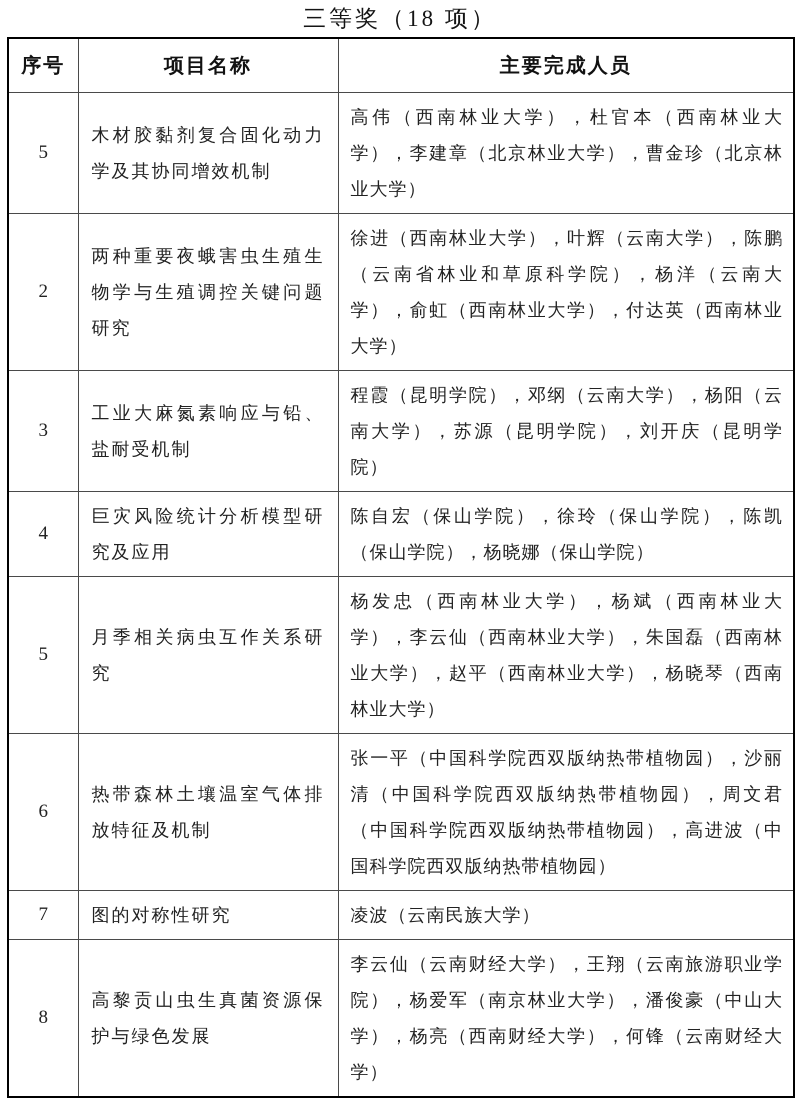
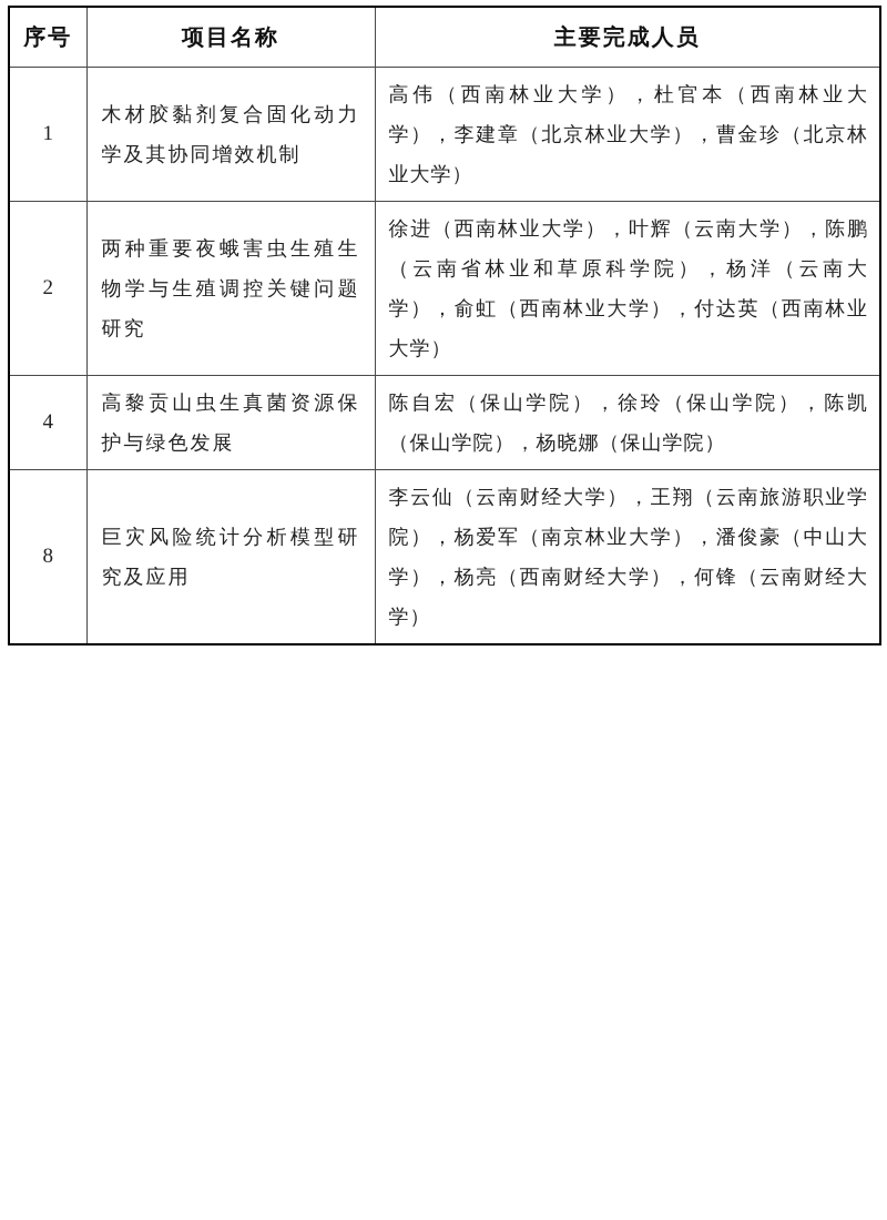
- 三等奖（18 项）
  序号	项目名称	主要完成人员
- 5	木材胶黏剂复合固化动力学及其协同增效机制	高伟（西南林业大学），杜官本（西南林业大学），李建章（北京林业大学），曹金珍（北京林业大学）
+ 1	木材胶黏剂复合固化动力学及其协同增效机制	高伟（西南林业大学），杜官本（西南林业大学），李建章（北京林业大学），曹金珍（北京林业大学）
  2	两种重要夜蛾害虫生殖生物学与生殖调控关键问题研究	徐进（西南林业大学），叶辉（云南大学），陈鹏（云南省林业和草原科学院），杨洋（云南大学），俞虹（西南林业大学），付达英（西南林业大学）
- 3	工业大麻氮素响应与铅、盐耐受机制	程霞（昆明学院），邓纲（云南大学），杨阳（云南大学），苏源（昆明学院），刘开庆（昆明学院）
- 4	巨灾风险统计分析模型研究及应用	陈自宏（保山学院），徐玲（保山学院），陈凯（保山学院），杨晓娜（保山学院）
+ 4	高黎贡山虫生真菌资源保护与绿色发展	陈自宏（保山学院），徐玲（保山学院），陈凯（保山学院），杨晓娜（保山学院）
- 5	月季相关病虫互作关系研究	杨发忠（西南林业大学），杨斌（西南林业大学），李云仙（西南林业大学），朱国磊（西南林业大学），赵平（西南林业大学），杨晓琴（西南林业大学）
- 6	热带森林土壤温室气体排放特征及机制	张一平（中国科学院西双版纳热带植物园），沙丽清（中国科学院西双版纳热带植物园），周文君（中国科学院西双版纳热带植物园），高进波（中国科学院西双版纳热带植物园）
- 7	图的对称性研究	凌波（云南民族大学）
- 8	高黎贡山虫生真菌资源保护与绿色发展	李云仙（云南财经大学），王翔（云南旅游职业学院），杨爱军（南京林业大学），潘俊豪（中山大学），杨亮（西南财经大学），何锋（云南财经大学）
+ 8	巨灾风险统计分析模型研究及应用	李云仙（云南财经大学），王翔（云南旅游职业学院），杨爱军（南京林业大学），潘俊豪（中山大学），杨亮（西南财经大学），何锋（云南财经大学）
